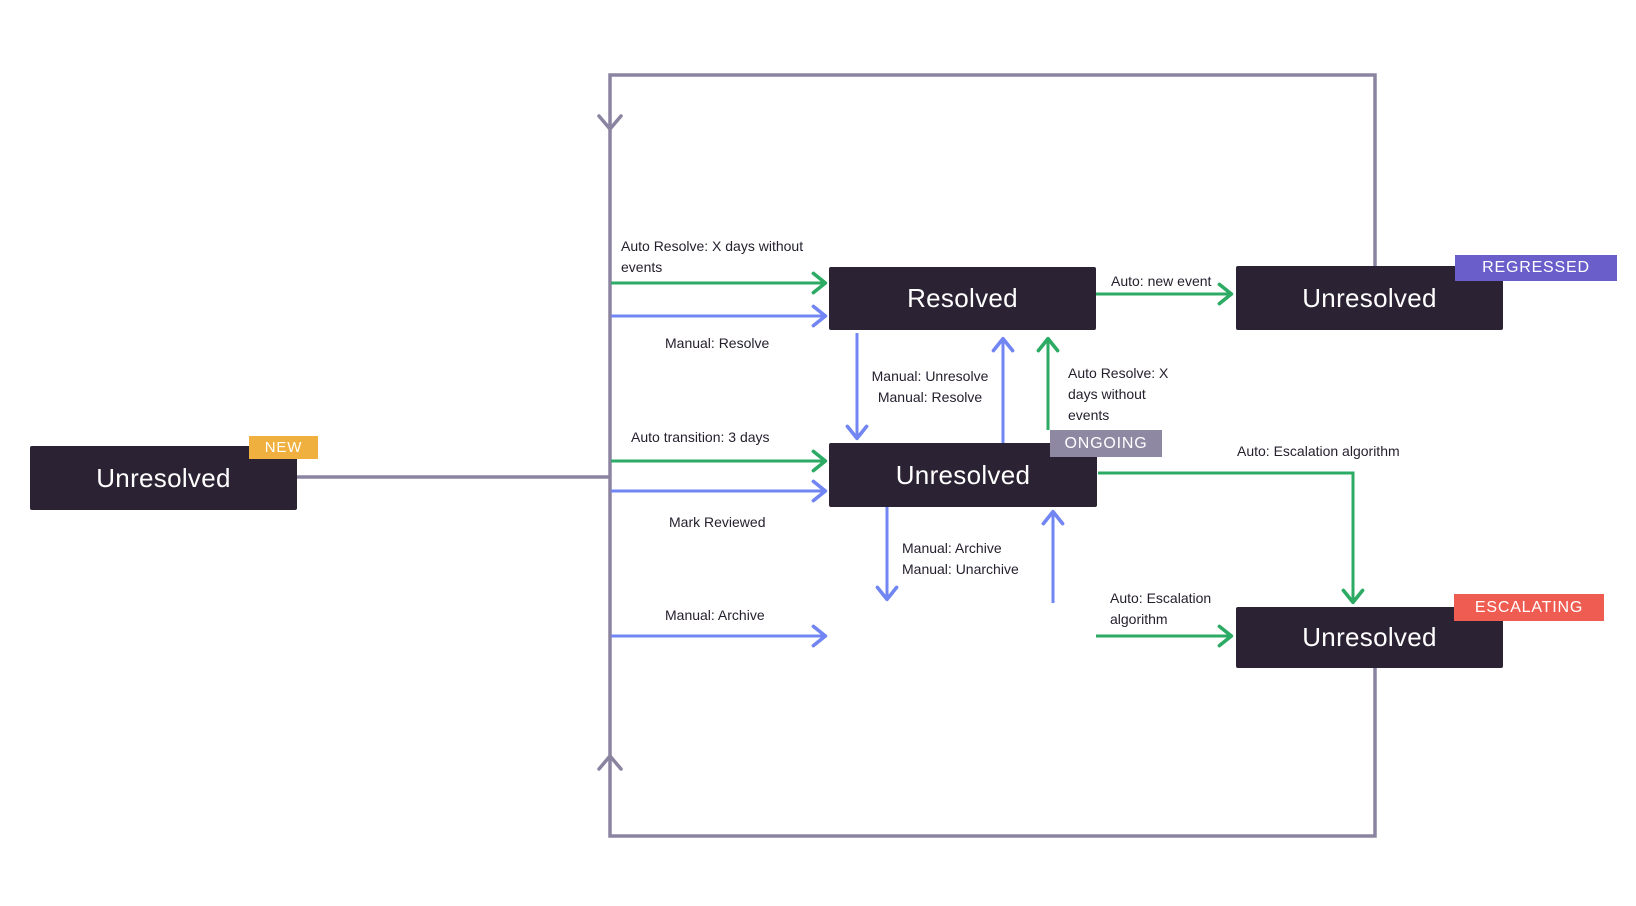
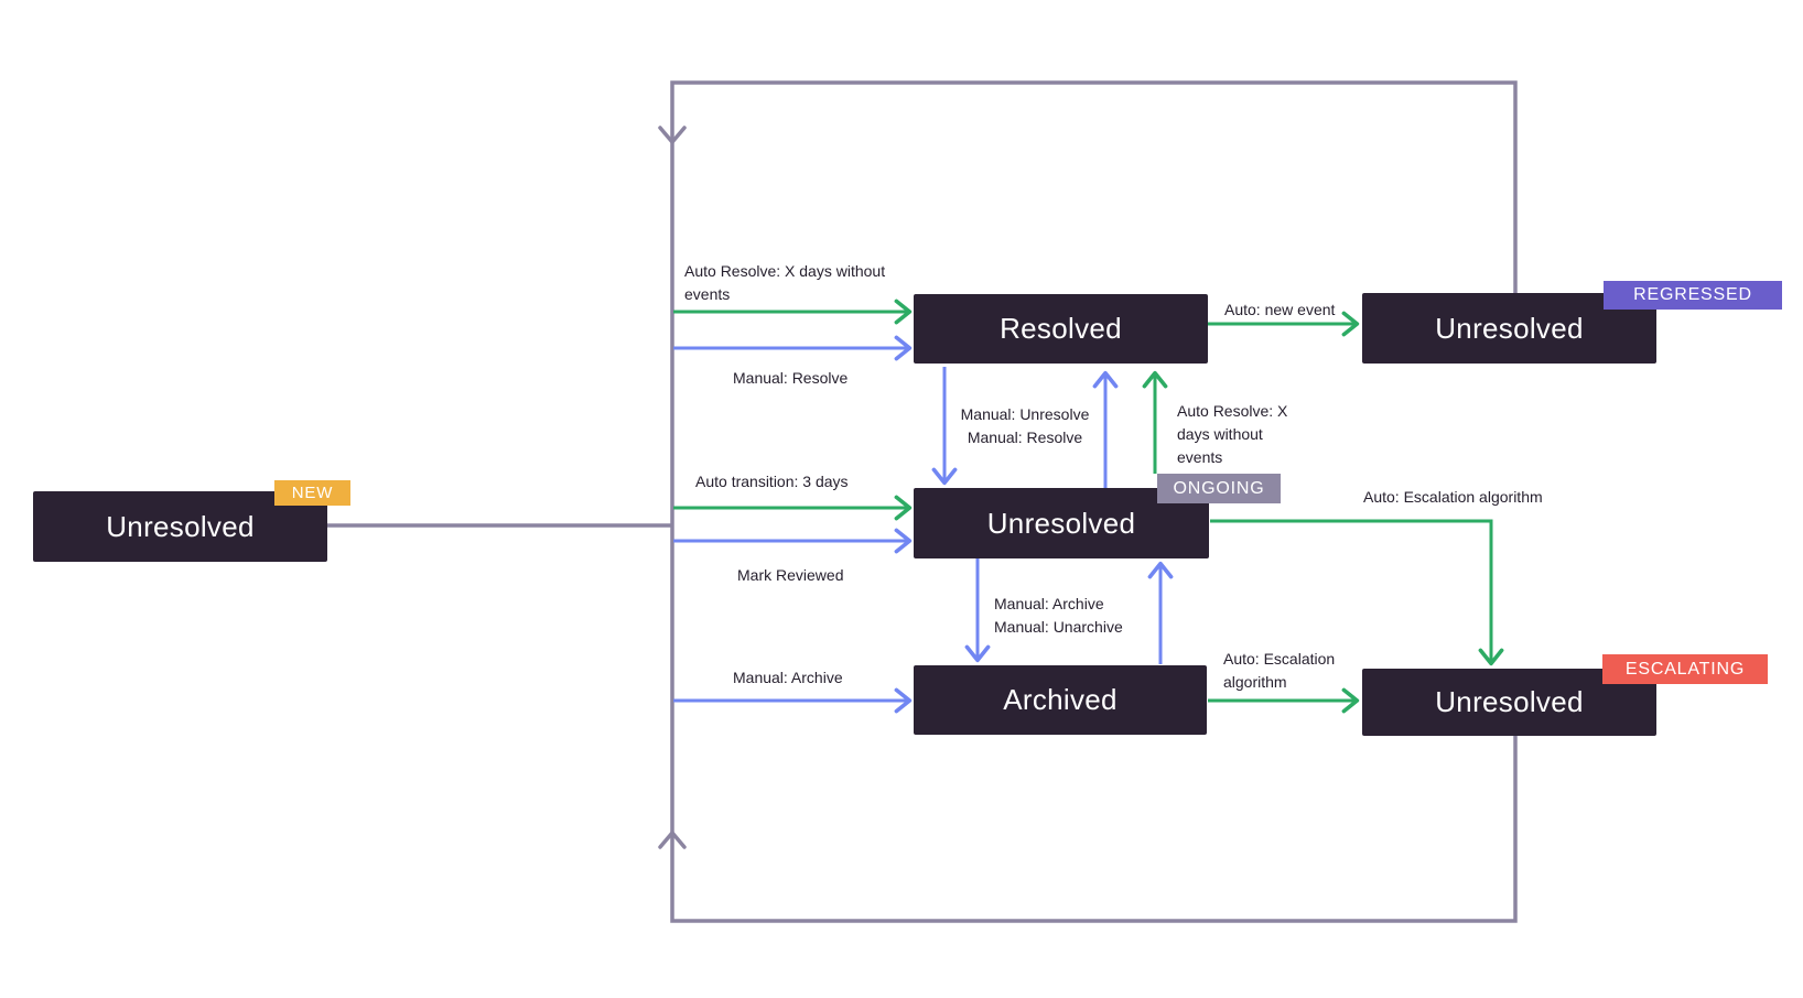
  Unresolved
  Resolved
  Unresolved
  Unresolved
+ Archived
  Unresolved
  NEW
  REGRESSED
  ONGOING
  ESCALATING
  Auto Resolve: X days without
  events
  Manual: Resolve
  Auto transition: 3 days
  Mark Reviewed
  Manual: Archive
  Manual: Unresolve
  Manual: Resolve
  Auto Resolve: X
  days without
  events
  Auto: new event
  Manual: Archive
  Manual: Unarchive
  Auto: Escalation algorithm
  Auto: Escalation
  algorithm
